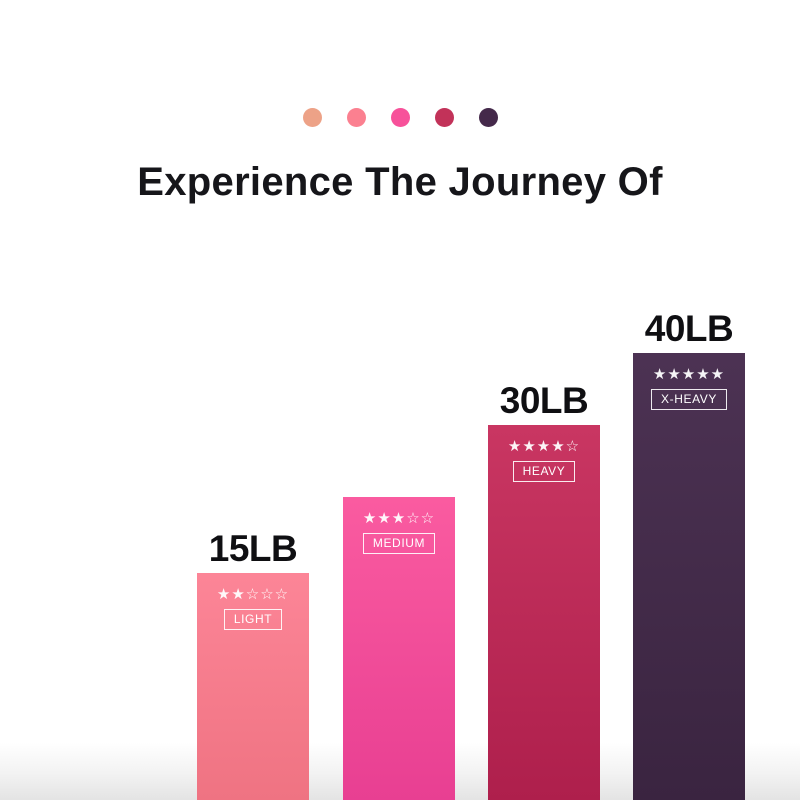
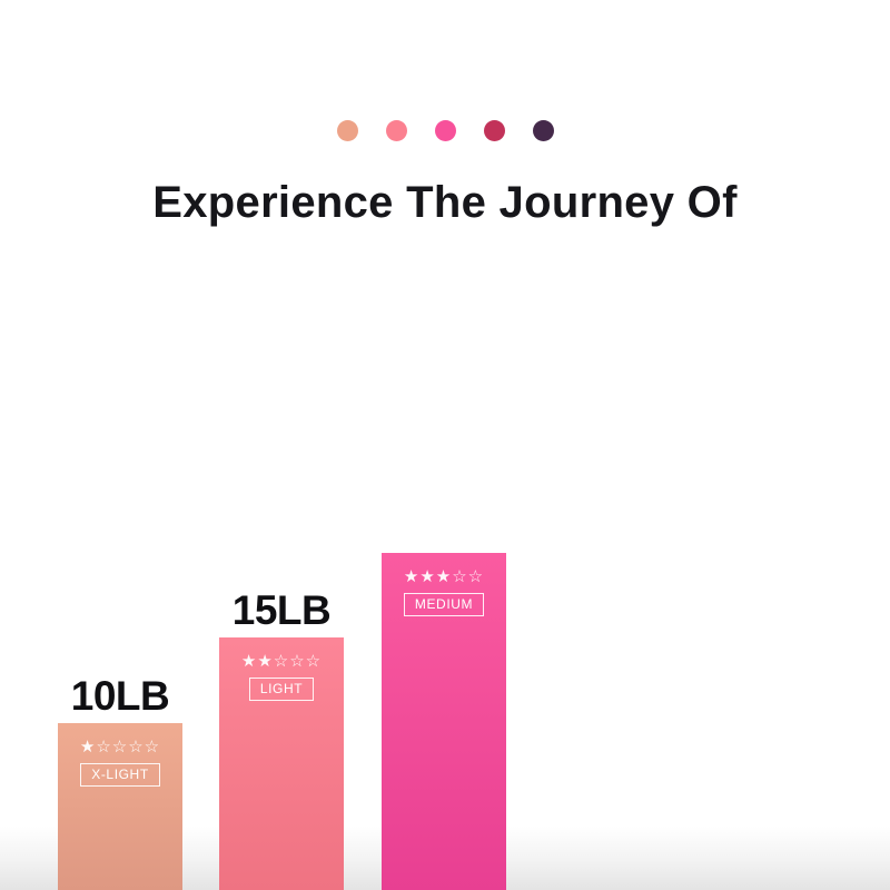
  Experience The Journey Of
+ 10LB
+ ★☆☆☆☆
+ X-LIGHT
  15LB
  ★★☆☆☆
  LIGHT
  ★★★☆☆
  MEDIUM
- 30LB
- ★★★★☆
- HEAVY
- 40LB
- ★★★★★
- X-HEAVY
